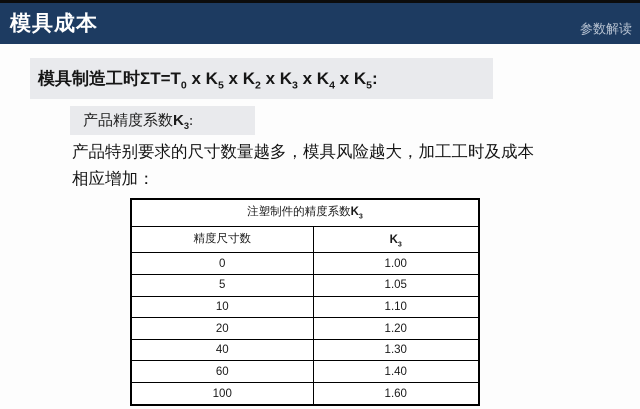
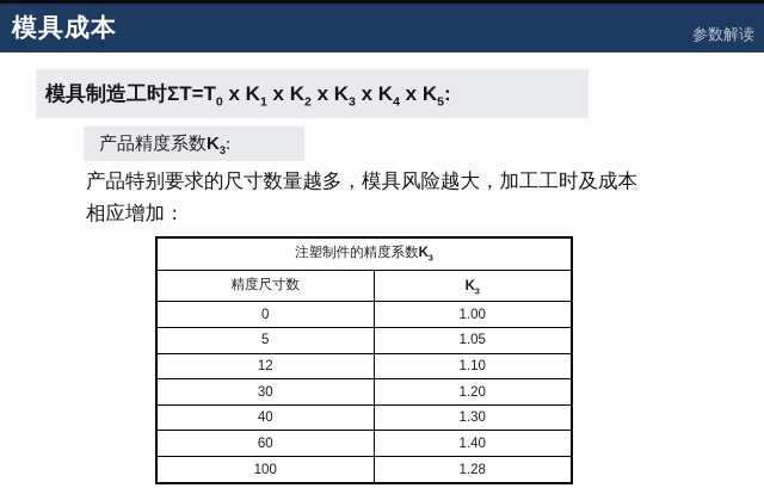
  模具成本
  参数解读
- 模具制造工时ΣT=T0 x K5 x K2 x K3 x K4 x K5:
+ 模具制造工时ΣT=T0 x K1 x K2 x K3 x K4 x K5:
  产品精度系数K3:
  产品特别要求的尺寸数量越多，模具风险越大，加工工时及成本
  相应增加：
  注塑制件的精度系数K3
  精度尺寸数	K3
  0	1.00
  5	1.05
- 10	1.10
+ 12	1.10
- 20	1.20
+ 30	1.20
  40	1.30
  60	1.40
- 100	1.60
+ 100	1.28
